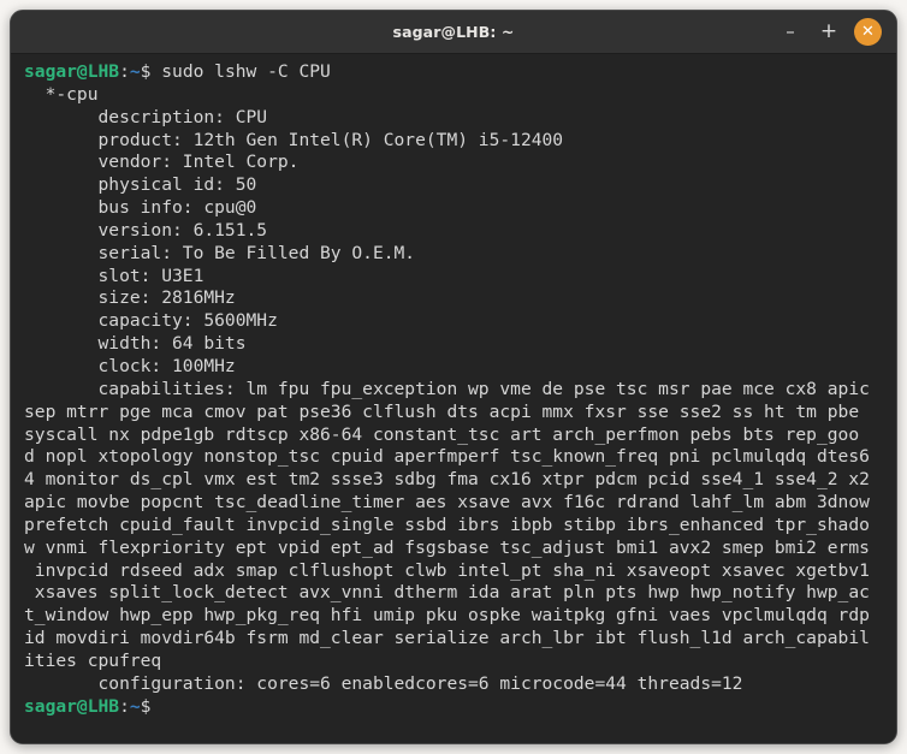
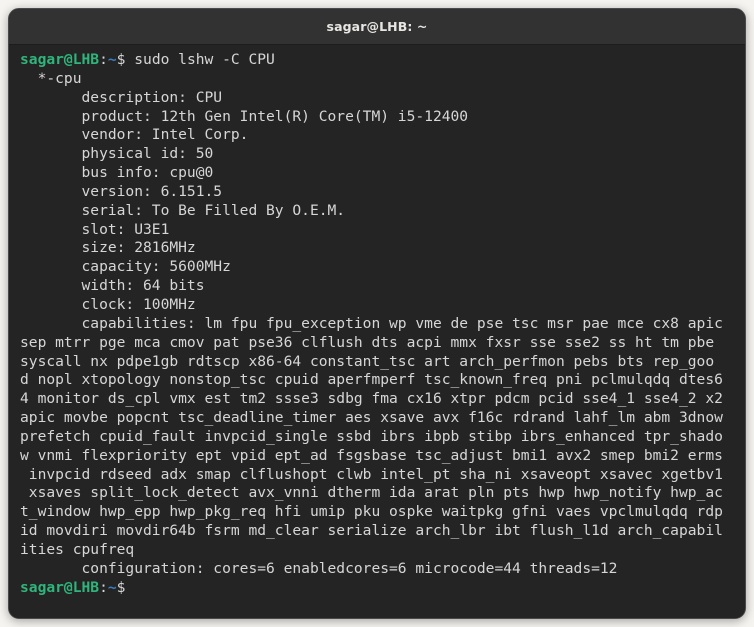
  sagar@LHB: ~
- –
- +
- ✕
  sagar@LHB:~$ sudo lshw -C CPU *-cpu
  description: CPU
  product: 12th Gen Intel(R) Core(TM) i5-12400
  vendor: Intel Corp.
  physical id: 50
  bus info: cpu@0
  version: 6.151.5
  serial: To Be Filled By O.E.M.
  slot: U3E1
  size: 2816MHz
  capacity: 5600MHz
  width: 64 bits
  clock: 100MHz
  capabilities: lm fpu fpu_exception wp vme de pse tsc msr pae mce cx8 apic
  sep mtrr pge mca cmov pat pse36 clflush dts acpi mmx fxsr sse sse2 ss ht tm pbe
  syscall nx pdpe1gb rdtscp x86-64 constant_tsc art arch_perfmon pebs bts rep_goo
  d nopl xtopology nonstop_tsc cpuid aperfmperf tsc_known_freq pni pclmulqdq dtes6
  4 monitor ds_cpl vmx est tm2 ssse3 sdbg fma cx16 xtpr pdcm pcid sse4_1 sse4_2 x2
  apic movbe popcnt tsc_deadline_timer aes xsave avx f16c rdrand lahf_lm abm 3dnow
  prefetch cpuid_fault invpcid_single ssbd ibrs ibpb stibp ibrs_enhanced tpr_shado
  w vnmi flexpriority ept vpid ept_ad fsgsbase tsc_adjust bmi1 avx2 smep bmi2 erms
  invpcid rdseed adx smap clflushopt clwb intel_pt sha_ni xsaveopt xsavec xgetbv1
  xsaves split_lock_detect avx_vnni dtherm ida arat pln pts hwp hwp_notify hwp_ac
  t_window hwp_epp hwp_pkg_req hfi umip pku ospke waitpkg gfni vaes vpclmulqdq rdp
  id movdiri movdir64b fsrm md_clear serialize arch_lbr ibt flush_l1d arch_capabil
  ities cpufreq
  configuration: cores=6 enabledcores=6 microcode=44 threads=12
  sagar@LHB:~$
